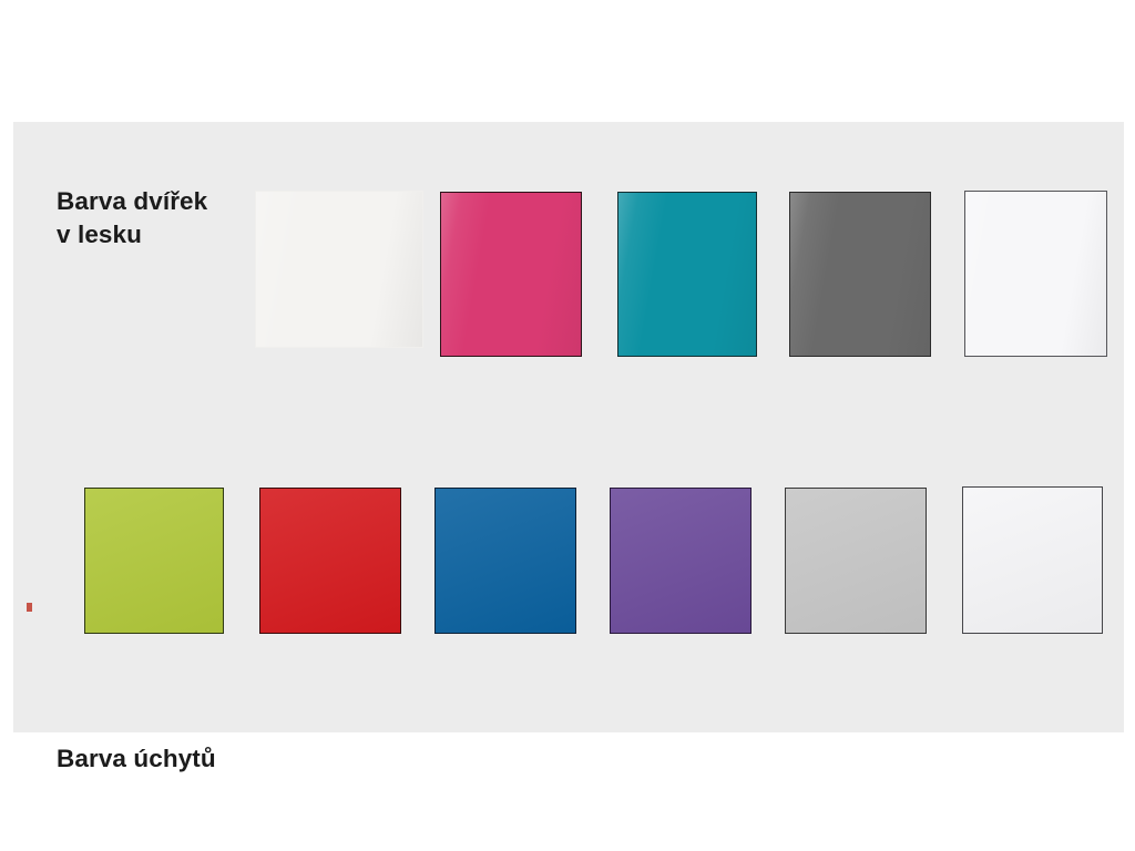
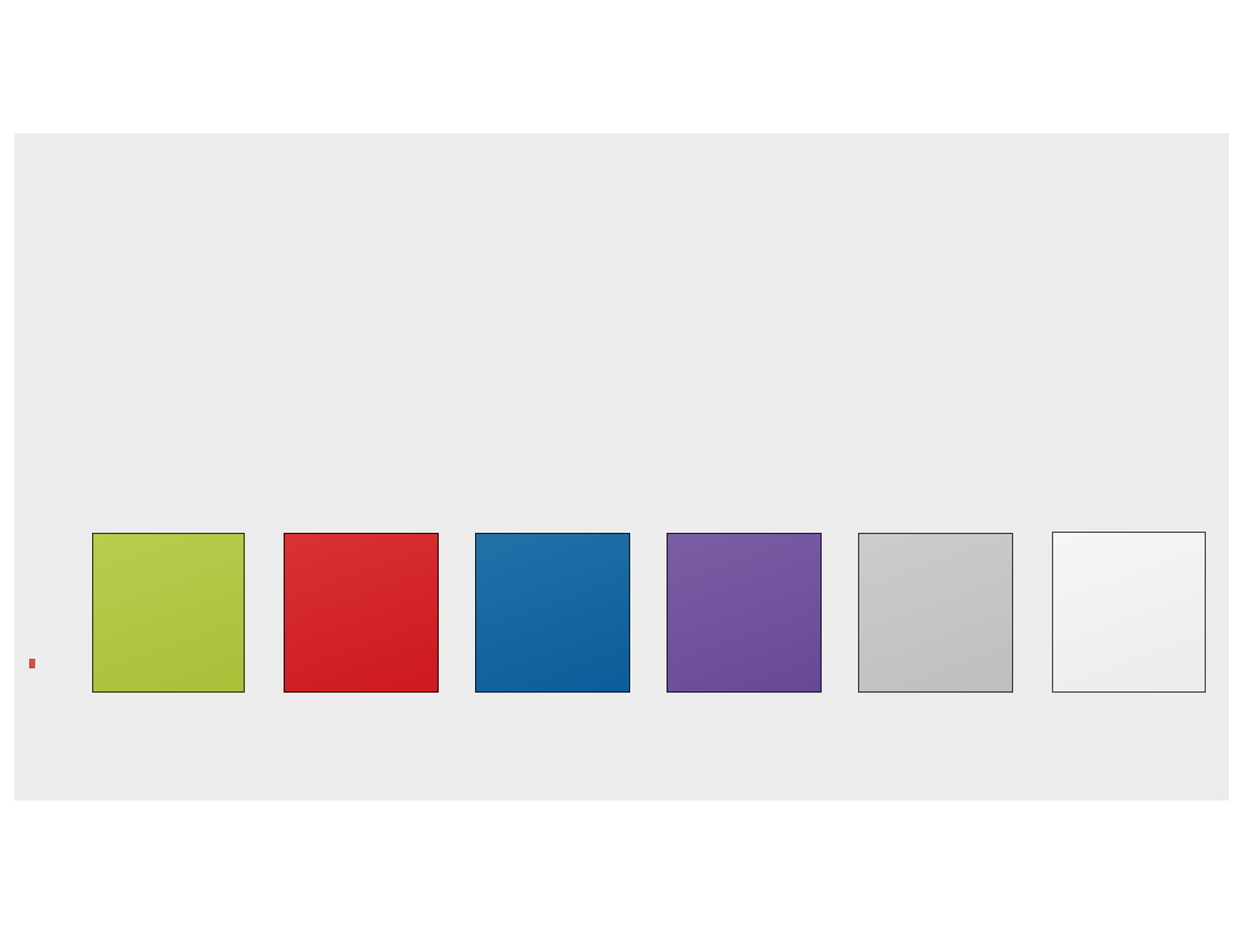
- Barva dvířek
- v lesku
- Barva úchytů
